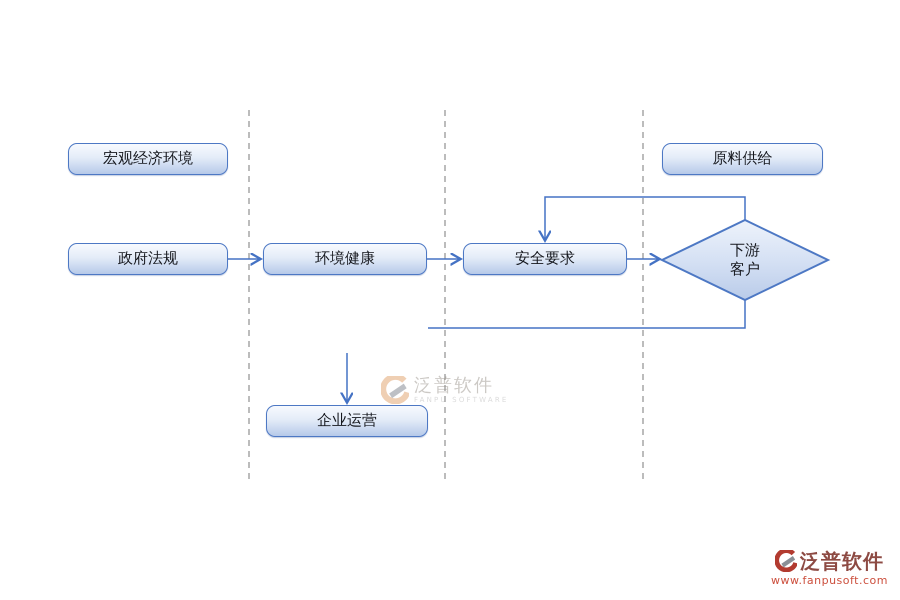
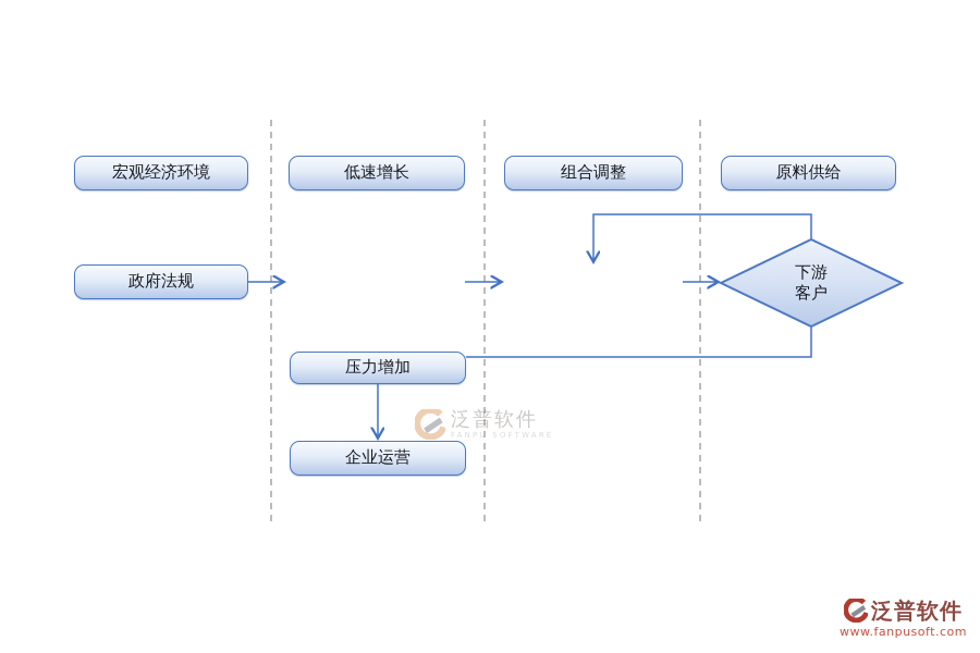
  宏观经济环境
+ 低速增长
+ 组合调整
  原料供给
  政府法规
- 环境健康
- 安全要求
  下游
  客户
+ 压力增加
  企业运营
  泛普软件
  FANPU SOFTWARE
  泛普软件
  www.fanpusoft.com
